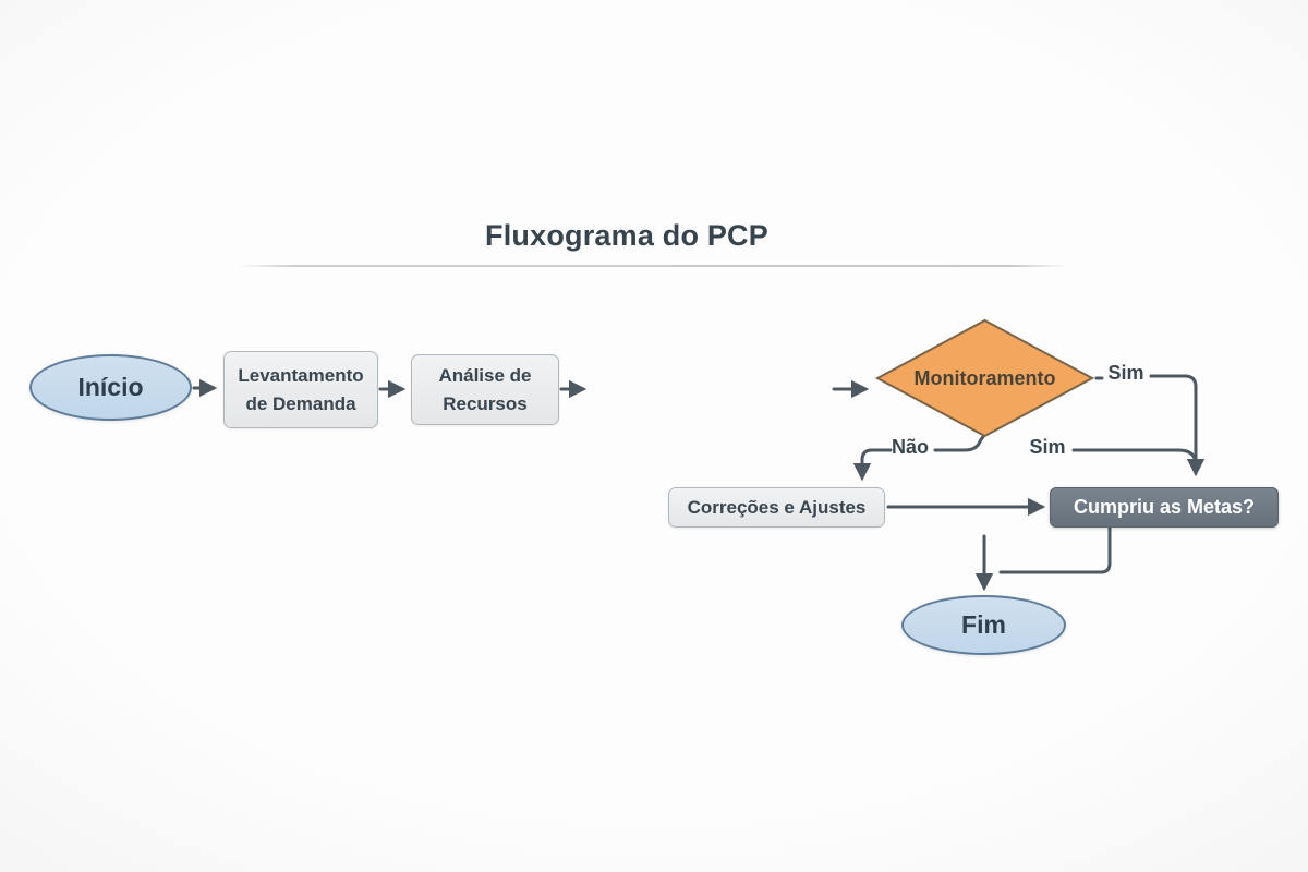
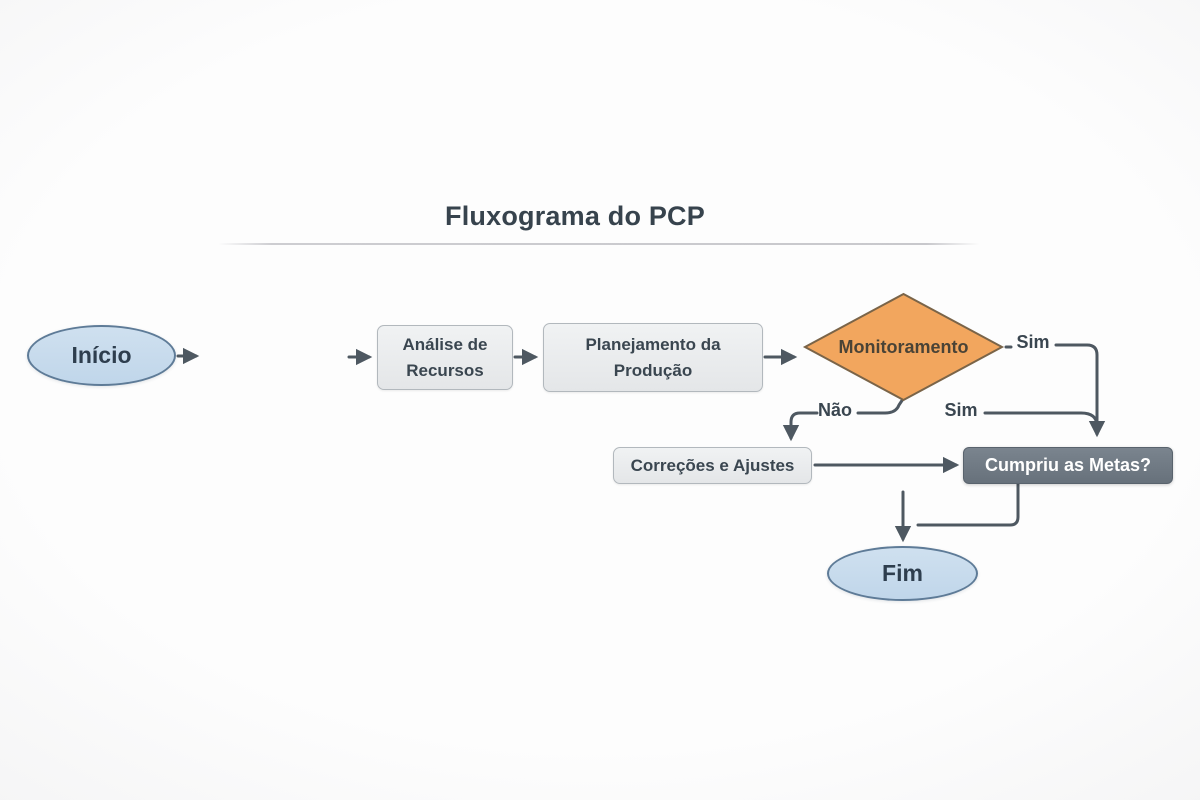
  Fluxograma do PCP
  Início
- Levantamento de Demanda
  Análise de Recursos
+ Planejamento da Produção
  Monitoramento
  Correções e Ajustes
  Cumpriu as Metas?
  Fim
  Sim
  Não
  Sim
